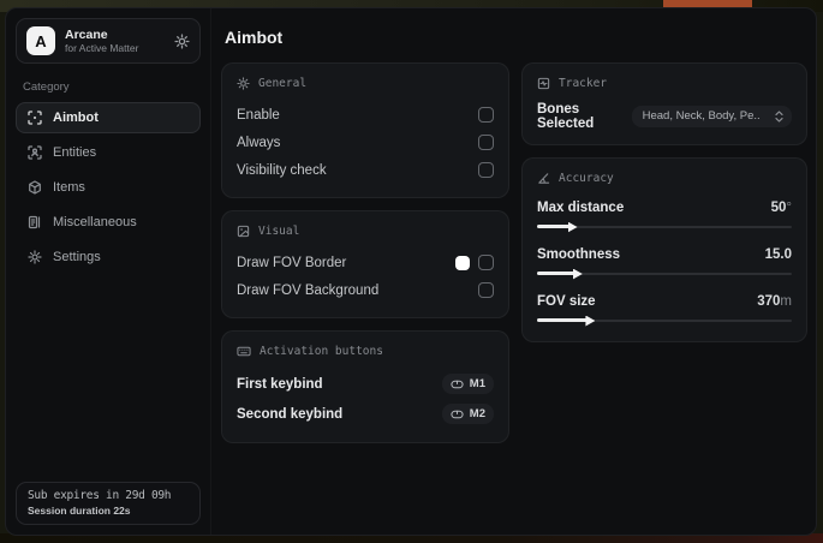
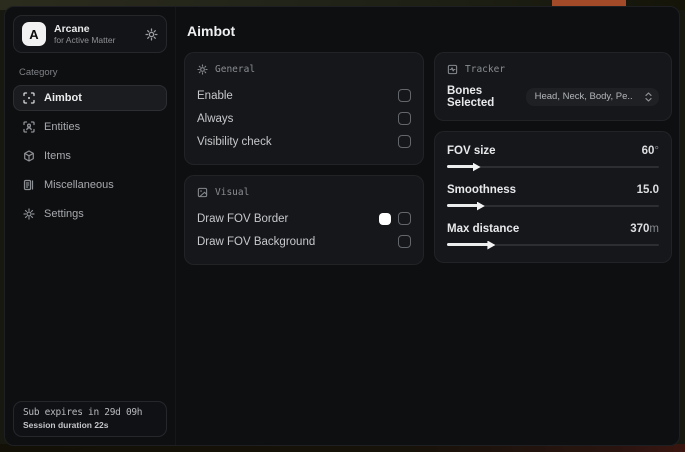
  A
  Arcane
  for Active Matter
  Category
  Aimbot
  Entities
  Items
  Miscellaneous
  Settings
  Sub expires in 29d 09h
  Session duration 22s
  Aimbot
  General
  Enable
  Always
  Visibility check
  Visual
  Draw FOV Border
  Draw FOV Background
- Activation buttons
- First keybind
- M1
- Second keybind
- M2
  Tracker
  Bones Selected
  Head, Neck, Body, Pe..
- Accuracy
- Max distance
+ FOV size
- 50°
+ 60°
  Smoothness
  15.0
- FOV size
+ Max distance
  370m
